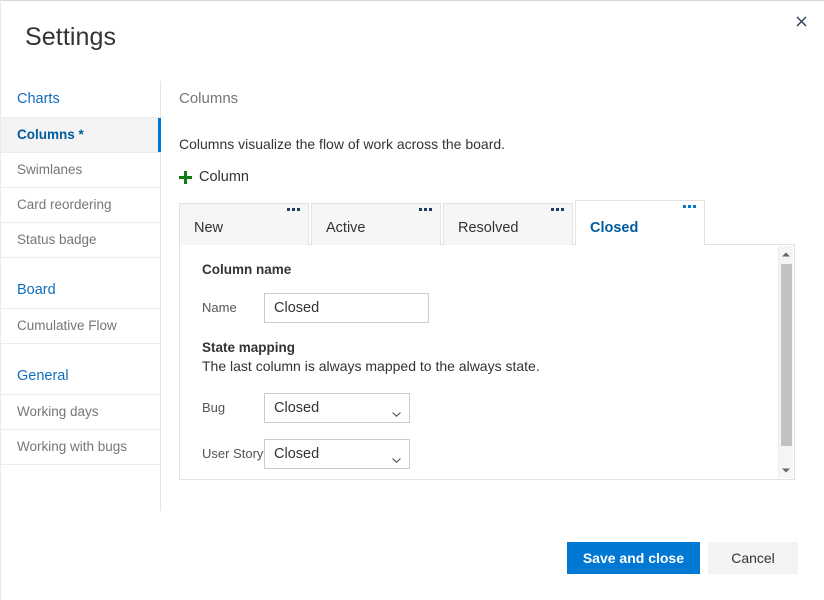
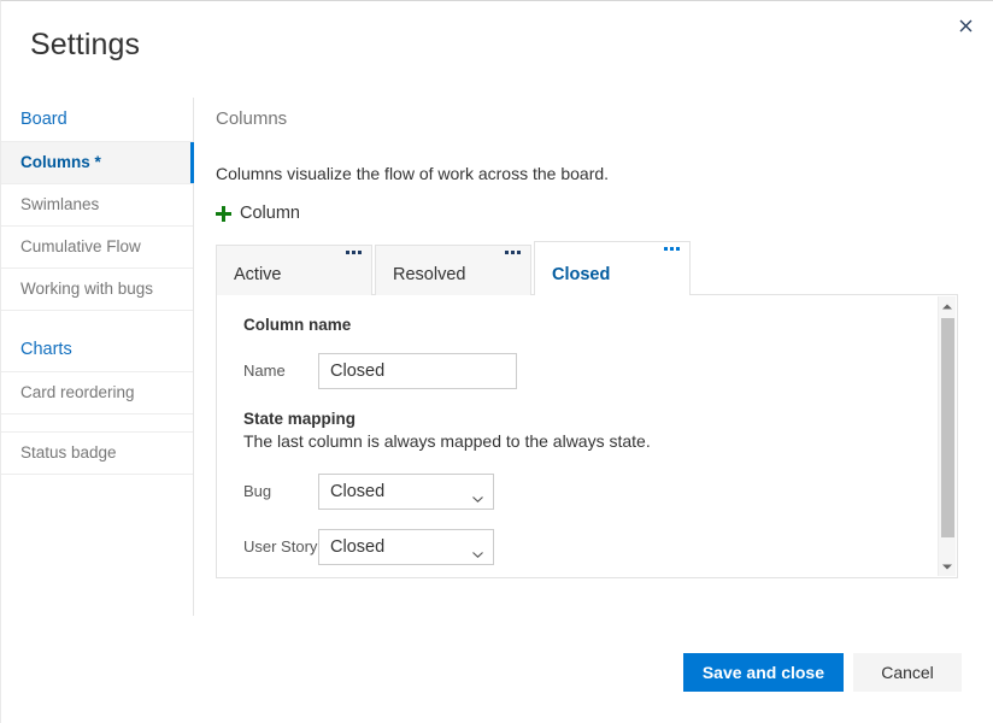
  Settings
- Charts
+ Board
  Columns *
  Swimlanes
- Card reordering
+ Cumulative Flow
- Status badge
+ Working with bugs
- Board
+ Charts
- Cumulative Flow
+ Card reordering
- General
- Working days
- Working with bugs
+ Status badge
  Columns
  Columns visualize the flow of work across the board.
  Column
- New
  Active
  Resolved
  Closed
  Column name
  Name
  Closed
  State mapping
  The last column is always mapped to the always state.
  Bug
  Closed
  User Story
  Closed
  Save and close
  Cancel
